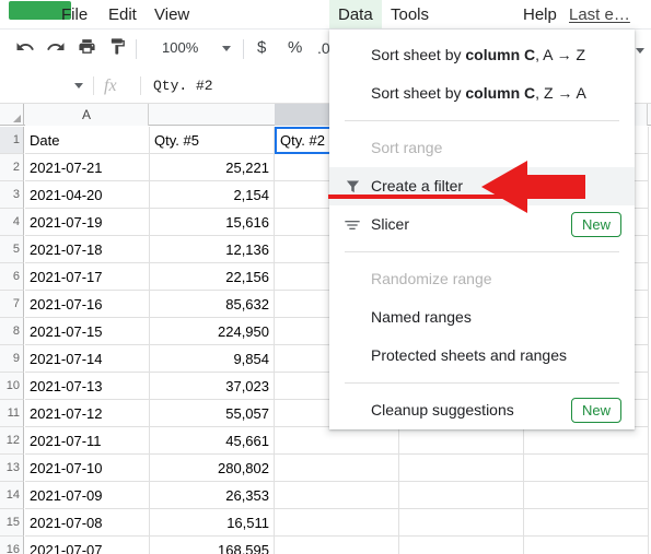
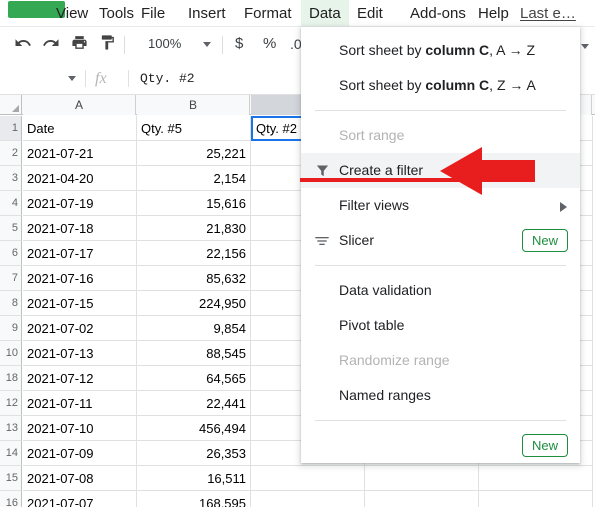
- File
+ View
- Edit
+ Tools
- View
+ File
+ Insert
+ Format
  Data
- Tools
+ Edit
+ Add-ons
  Help
  Last e…
  100%
  $
  %
  .0
  fx
  Qty. #2
  A
+ B
  1
  2
  3
  4
  5
  6
  7
  8
  9
  10
- 11
+ 18
  12
  13
  14
  15
  16
  Date
  Qty. #5
  Qty. #2
  2021-07-21
  25,221
  2021-04-20
  2,154
  2021-07-19
  15,616
  2021-07-18
- 12,136
+ 21,830
  2021-07-17
  22,156
  2021-07-16
  85,632
  2021-07-15
  224,950
- 2021-07-14
+ 2021-07-02
  9,854
  2021-07-13
- 37,023
+ 88,545
  2021-07-12
- 55,057
+ 64,565
  2021-07-11
- 45,661
+ 22,441
  2021-07-10
- 280,802
+ 456,494
  2021-07-09
  26,353
  2021-07-08
  16,511
  2021-07-07
  168,595
  Sort sheet by column C, A → Z
  Sort sheet by column C, Z → A
  Sort range
  Create a filter
+ Filter views
  Slicer
  New
+ Data validation
+ Pivot table
  Randomize range
  Named ranges
- Protected sheets and ranges
- Cleanup suggestions
  New
